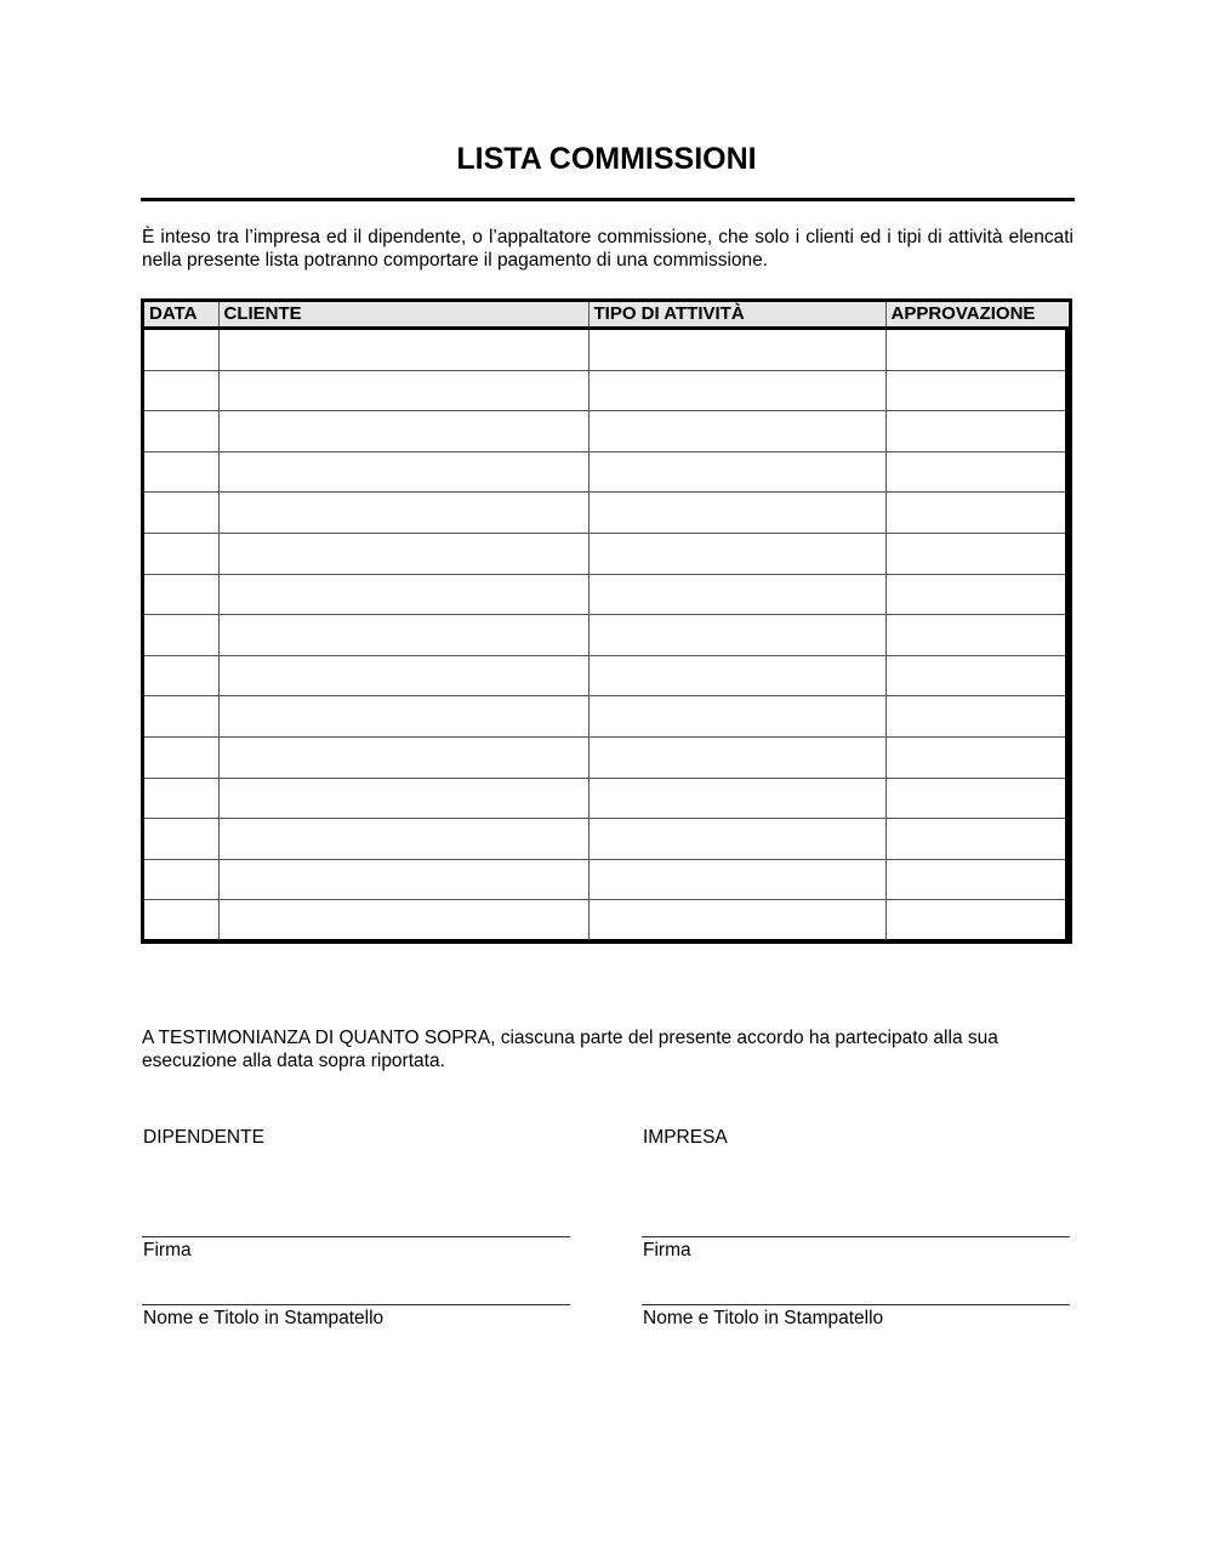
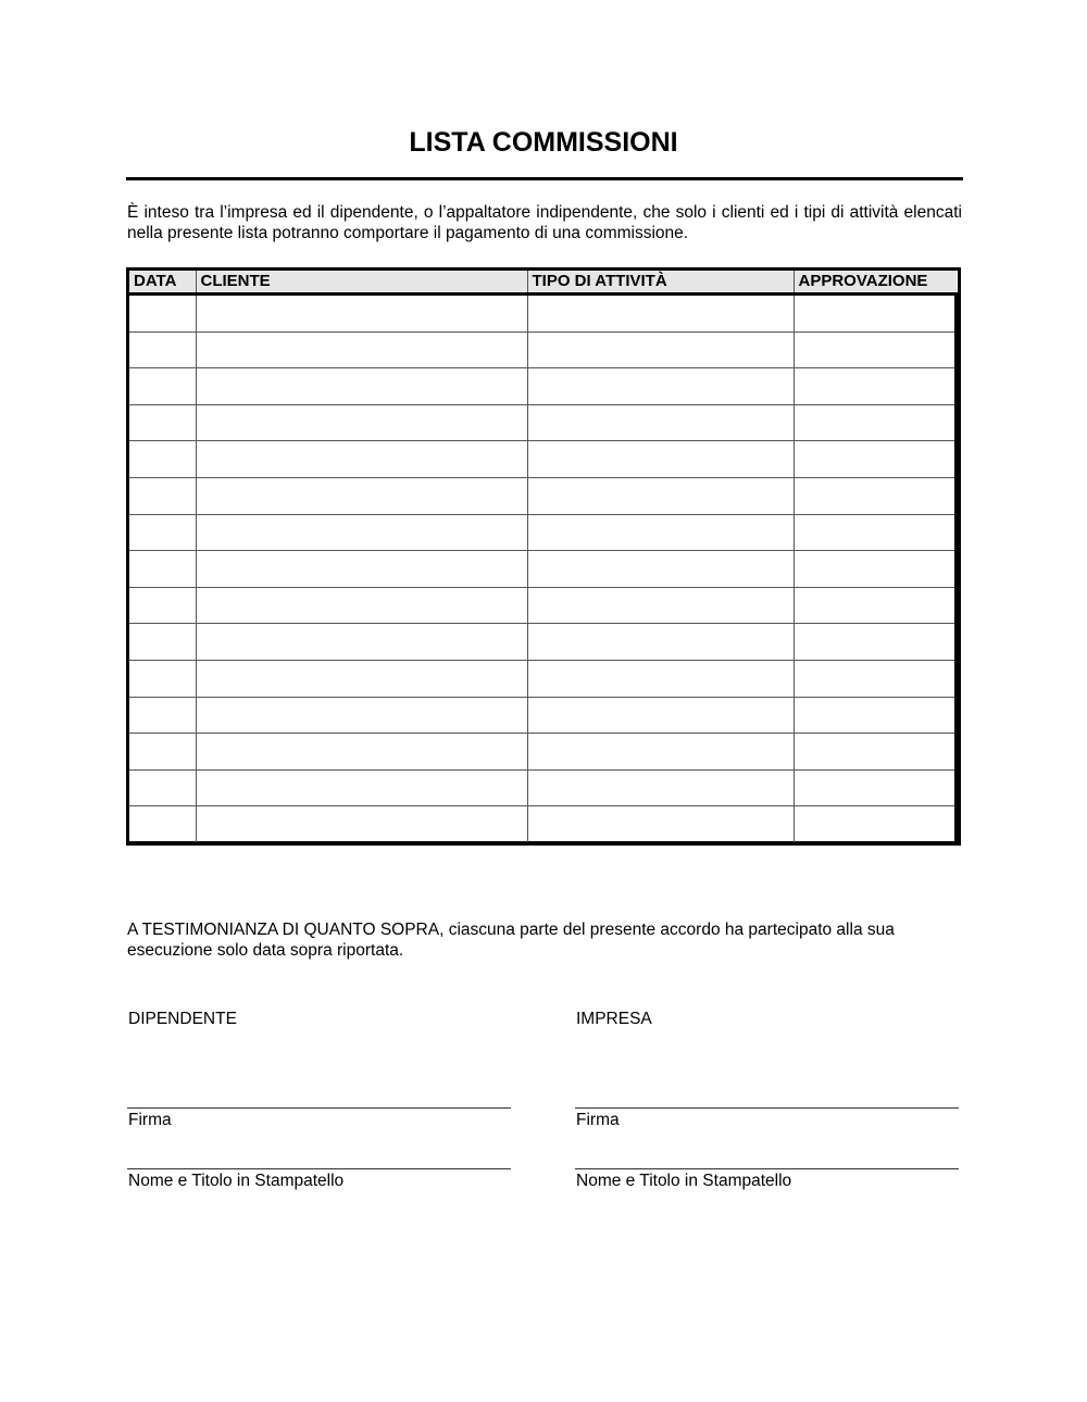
  LISTA COMMISSIONI
- È inteso tra l’impresa ed il dipendente, o l’appaltatore commissione, che solo i clienti ed i tipi di attività elencati nella presente lista potranno comportare il pagamento di una commissione.
+ È inteso tra l’impresa ed il dipendente, o l’appaltatore indipendente, che solo i clienti ed i tipi di attività elencati nella presente lista potranno comportare il pagamento di una commissione.
  DATA	CLIENTE	TIPO DI ATTIVITÀ	APPROVAZIONE
- A TESTIMONIANZA DI QUANTO SOPRA, ciascuna parte del presente accordo ha partecipato alla sua esecuzione alla data sopra riportata.
+ A TESTIMONIANZA DI QUANTO SOPRA, ciascuna parte del presente accordo ha partecipato alla sua esecuzione solo data sopra riportata.
  DIPENDENTE
  IMPRESA
  Firma
  Firma
  Nome e Titolo in Stampatello
  Nome e Titolo in Stampatello
